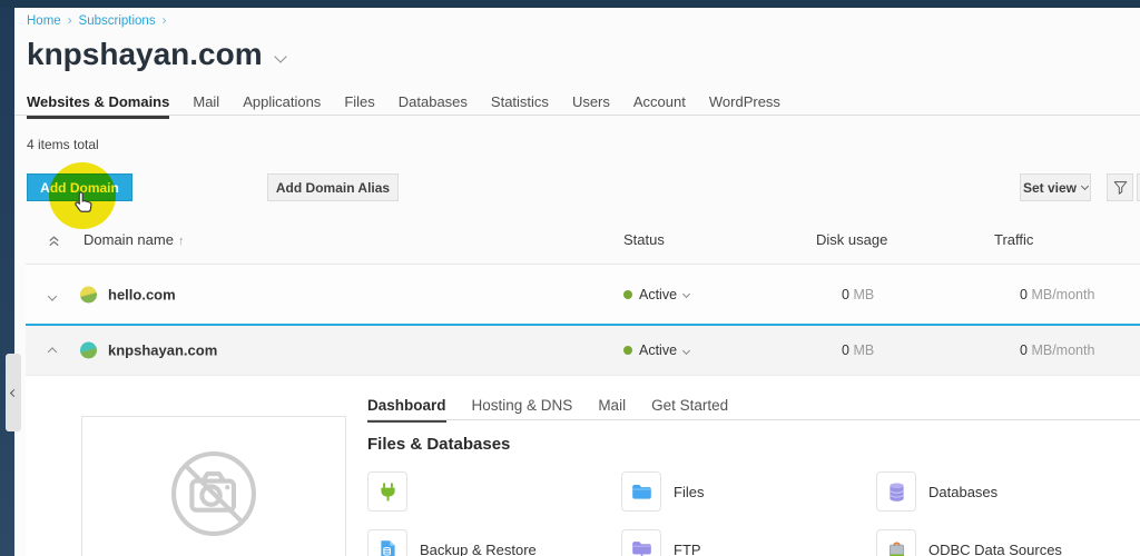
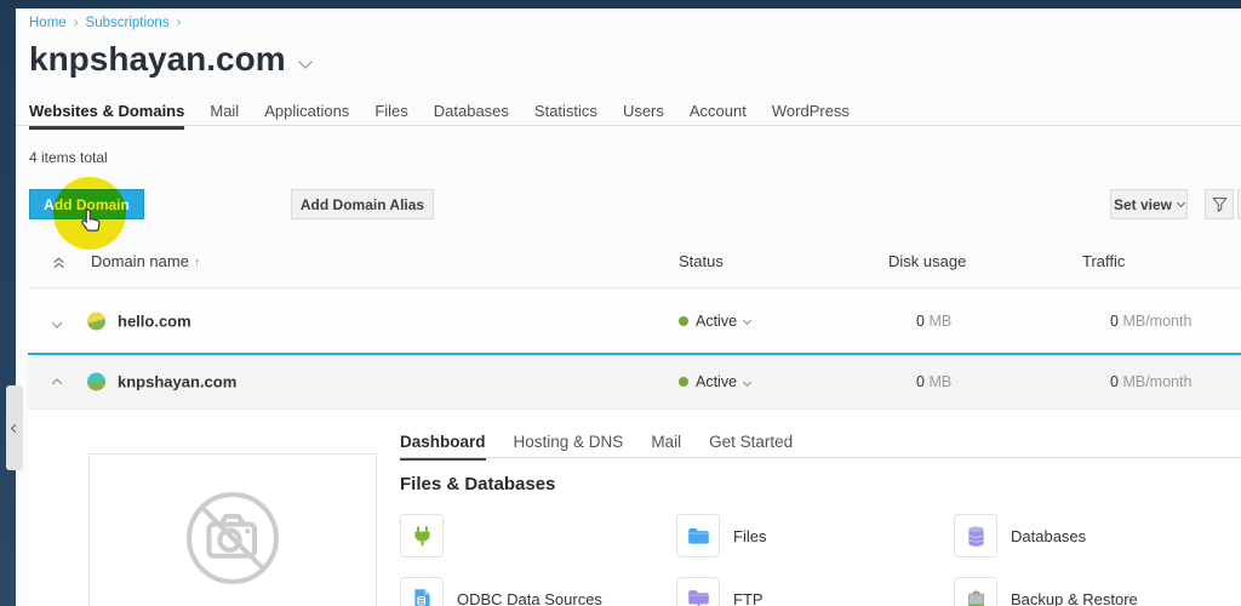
  Home
  ›
  Subscriptions
  ›
  knpshayan.com
  Websites & Domains
  Mail
  Applications
  Files
  Databases
  Statistics
  Users
  Account
  WordPress
  4 items total
  Add Domain Alias
  Set view
  Domain name ↑
  Status
  Disk usage
  Traffic
  hello.com
  Active
  0 MB
  0 MB/month
  knpshayan.com
  Active
  0 MB
  0 MB/month
  Dashboard
  Hosting & DNS
  Mail
  Get Started
  Files & Databases
  Files
  Databases
- Backup & Restore
+ ODBC Data Sources
  FTP
- ODBC Data Sources
+ Backup & Restore
